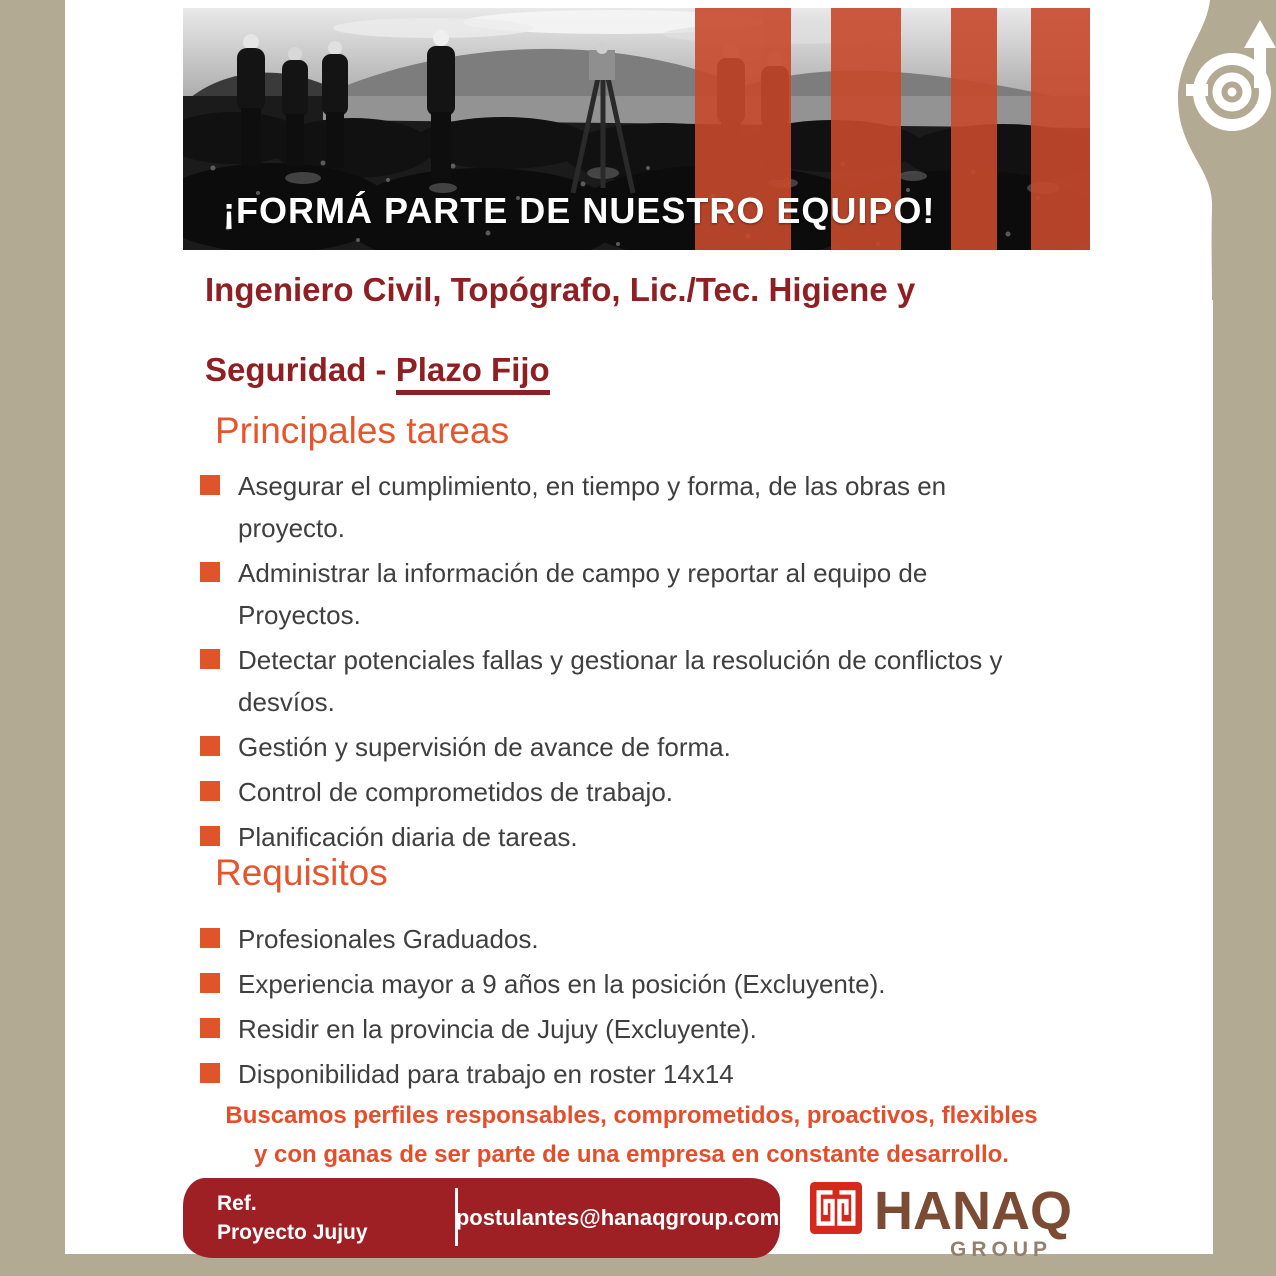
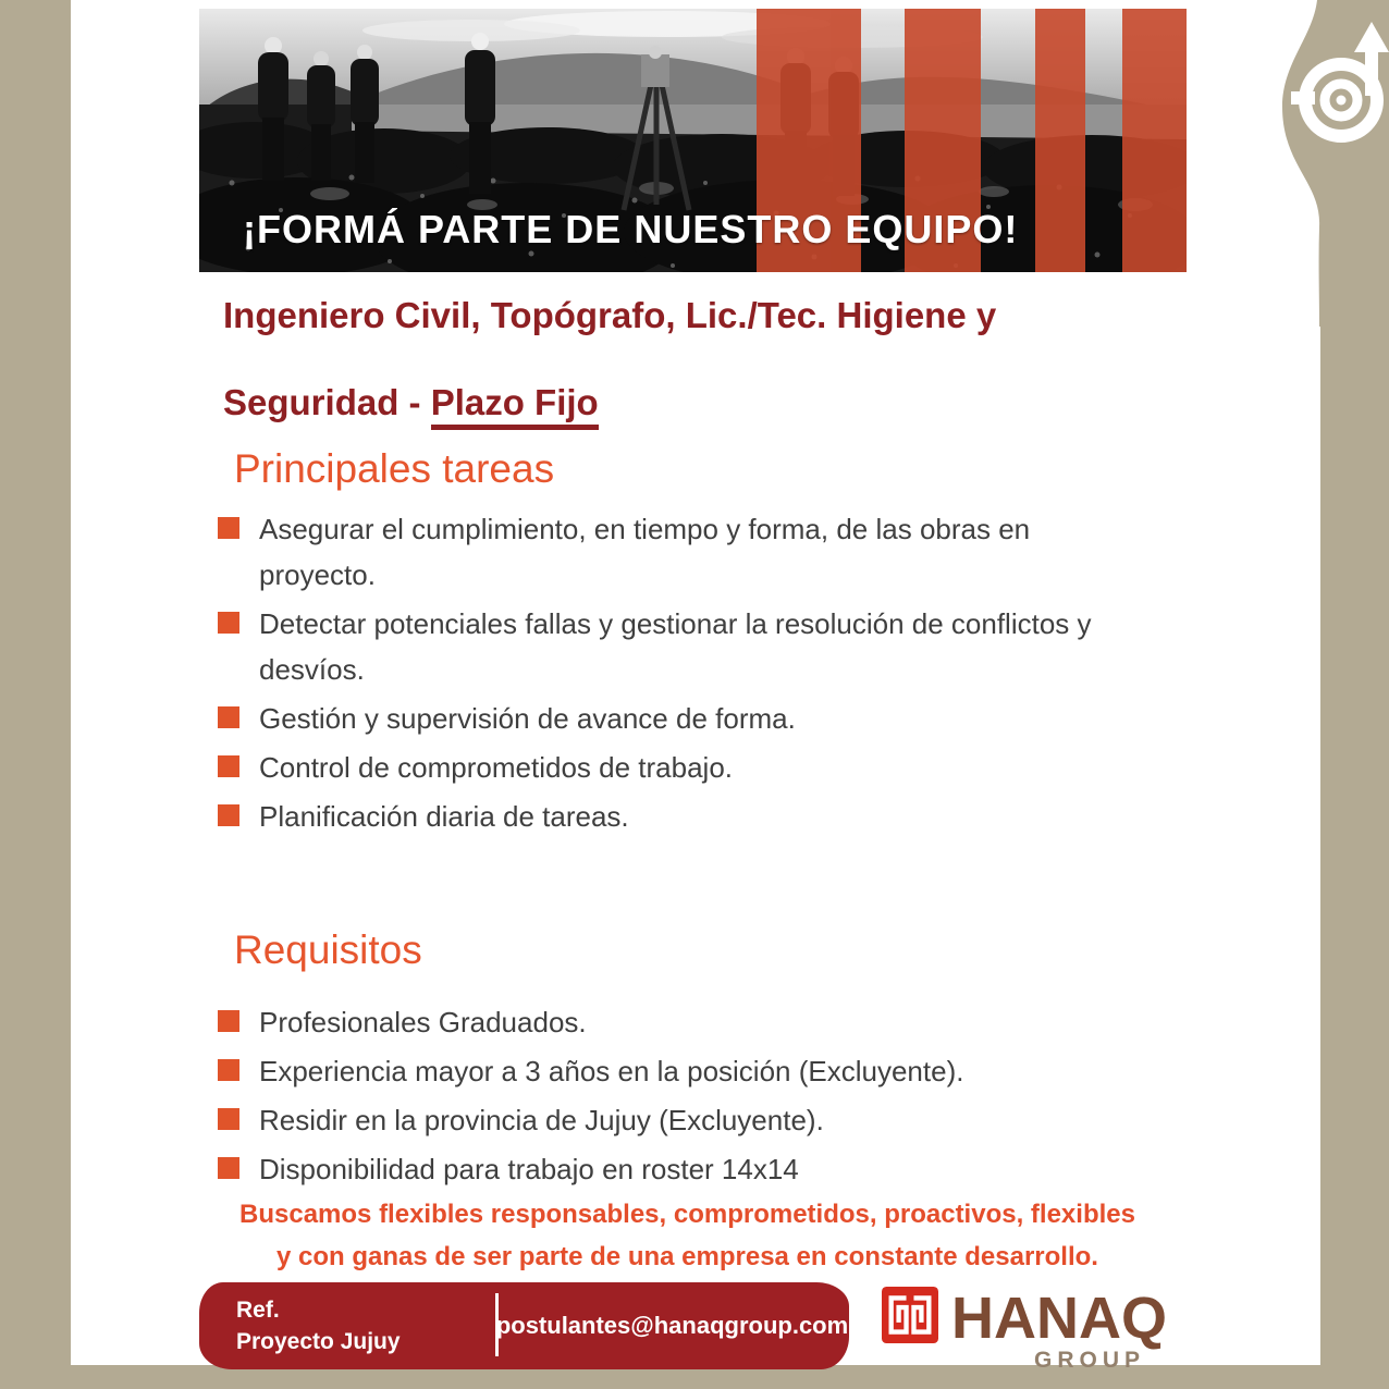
  ¡FORMÁ PARTE DE NUESTRO EQUIPO!
  Ingeniero Civil, Topógrafo, Lic./Tec. Higiene y
  Seguridad - Plazo Fijo
  Principales tareas
  Asegurar el cumplimiento, en tiempo y forma, de las obras en
  proyecto.
- Administrar la información de campo y reportar al equipo de
- Proyectos.
  Detectar potenciales fallas y gestionar la resolución de conflictos y
  desvíos.
  Gestión y supervisión de avance de forma.
  Control de comprometidos de trabajo.
  Planificación diaria de tareas.
  Requisitos
  Profesionales Graduados.
- Experiencia mayor a 9 años en la posición (Excluyente).
+ Experiencia mayor a 3 años en la posición (Excluyente).
  Residir en la provincia de Jujuy (Excluyente).
  Disponibilidad para trabajo en roster 14x14
- Buscamos perfiles responsables, comprometidos, proactivos, flexibles
+ Buscamos flexibles responsables, comprometidos, proactivos, flexibles
  y con ganas de ser parte de una empresa en constante desarrollo.
  Ref.
  Proyecto Jujuy
  postulantes@hanaqgroup.com
  HANAQ
  GROUP
